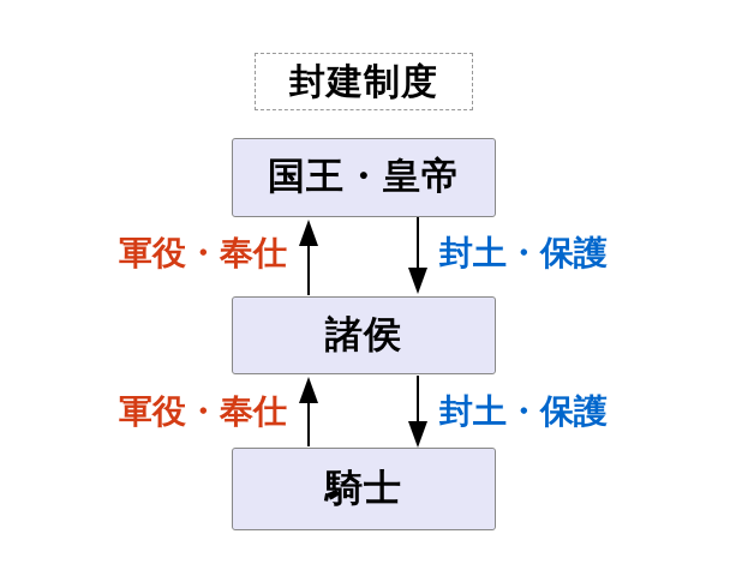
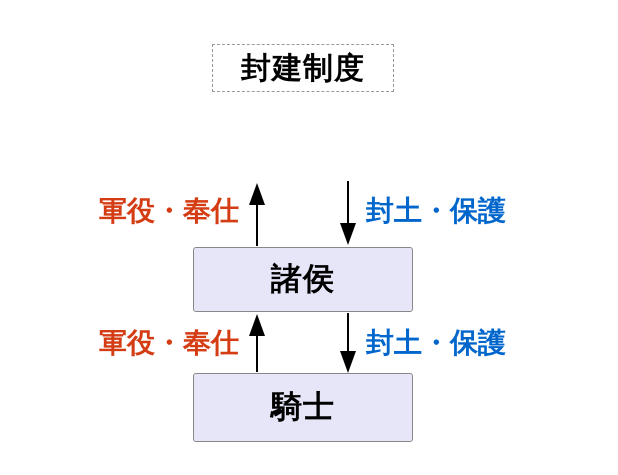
  封建制度
- 国王・皇帝
  諸侯
  騎士
  軍役・奉仕
  封土・保護
  軍役・奉仕
  封土・保護
